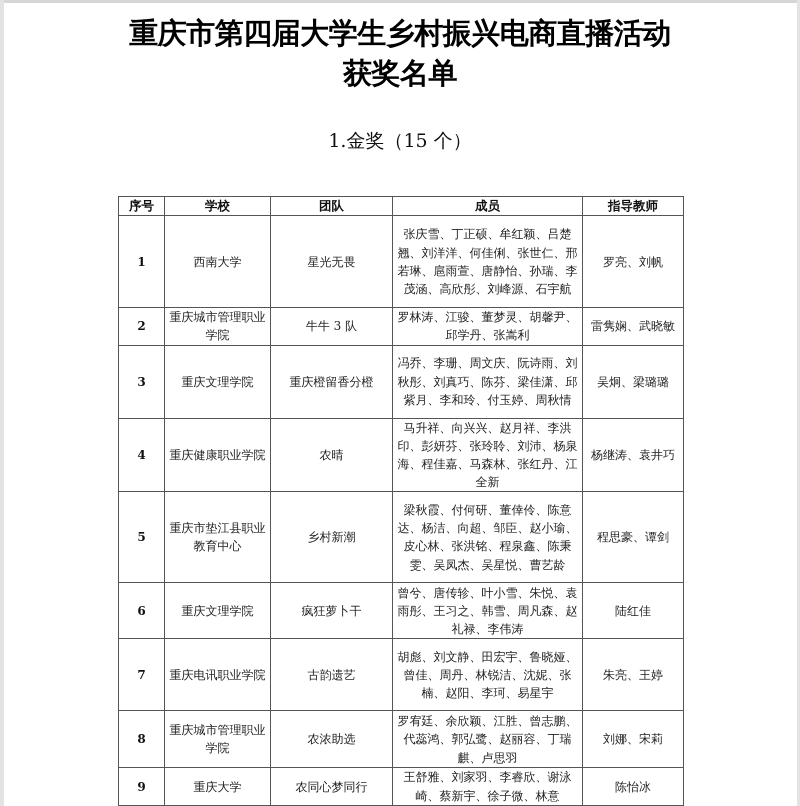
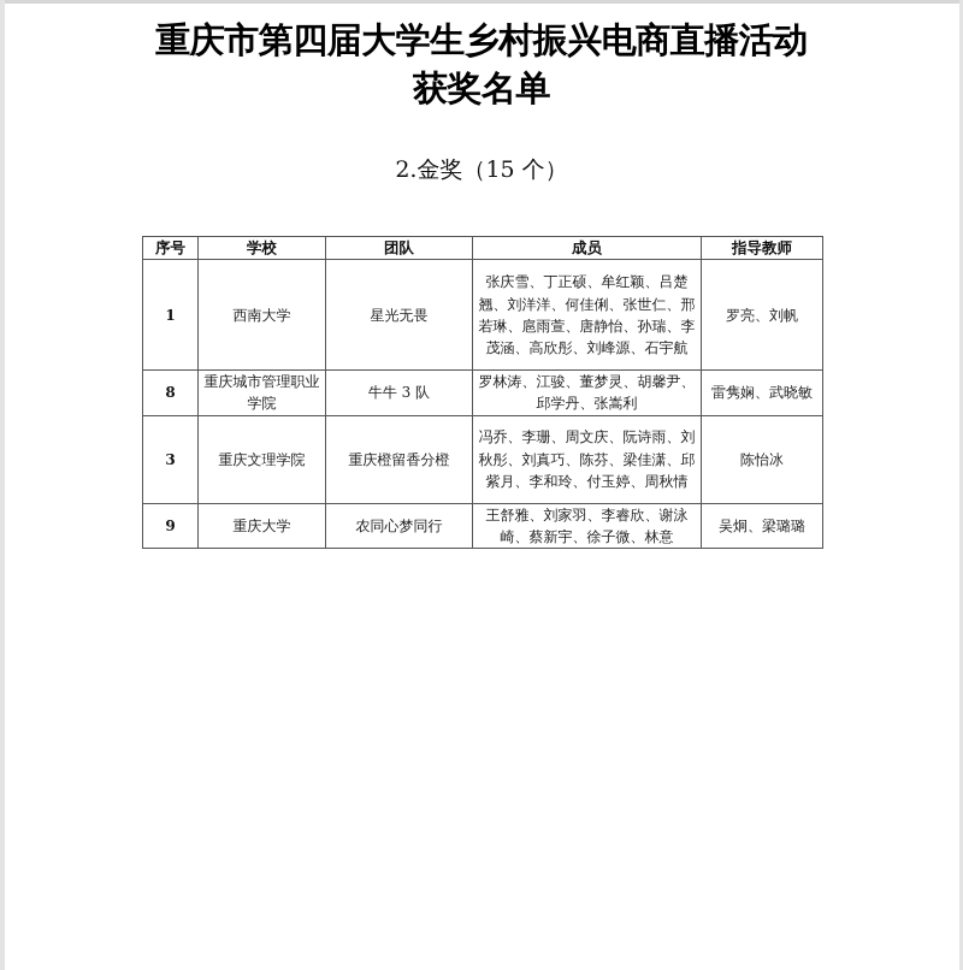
  重庆市第四届大学生乡村振兴电商直播活动
  获奖名单
- 1.金奖（15 个）
+ 2.金奖（15 个）
  序号	学校	团队	成员	指导教师
  1	西南大学	星光无畏	张庆雪、丁正硕、牟红颖、吕楚翘、刘洋洋、何佳俐、张世仁、邢若琳、扈雨萱、唐静怡、孙瑞、李茂涵、高欣彤、刘峰源、石宇航	罗亮、刘帆
- 2	重庆城市管理职业学院	牛牛 3 队	罗林涛、江骏、董梦灵、胡馨尹、邱学丹、张嵩利	雷隽娴、武晓敏
+ 8	重庆城市管理职业学院	牛牛 3 队	罗林涛、江骏、董梦灵、胡馨尹、邱学丹、张嵩利	雷隽娴、武晓敏
- 3	重庆文理学院	重庆橙留香分橙	冯乔、李珊、周文庆、阮诗雨、刘秋彤、刘真巧、陈芬、梁佳潇、邱紫月、李和玲、付玉婷、周秋情	吴炯、梁璐璐
+ 3	重庆文理学院	重庆橙留香分橙	冯乔、李珊、周文庆、阮诗雨、刘秋彤、刘真巧、陈芬、梁佳潇、邱紫月、李和玲、付玉婷、周秋情	陈怡冰
- 4	重庆健康职业学院	农晴	马升祥、向兴兴、赵月祥、李洪印、彭妍芬、张玲聆、刘沛、杨泉海、程佳嘉、马森林、张红丹、江全新	杨继涛、袁井巧
- 5	重庆市垫江县职业教育中心	乡村新潮	梁秋霞、付何研、董倖伶、陈意达、杨洁、向超、邹臣、赵小瑜、皮心林、张洪铭、程泉鑫、陈秉雯、吴凤杰、吴星悦、曹艺龄	程思豪、谭剑
- 6	重庆文理学院	疯狂萝卜干	曾兮、唐传轸、叶小雪、朱悦、袁雨彤、王习之、韩雪、周凡森、赵礼禄、李伟涛	陆红佳
- 7	重庆电讯职业学院	古韵遗艺	胡彪、刘文静、田宏宇、鲁晓娅、曾佳、周丹、林锐洁、沈妮、张楠、赵阳、李珂、易星宇	朱亮、王婷
- 8	重庆城市管理职业学院	农浓助选	罗宥廷、余欣颖、江胜、曾志鹏、代蕊鸿、郭弘鹭、赵丽容、丁瑞麒、卢思羽	刘娜、宋莉
- 9	重庆大学	农同心梦同行	王舒雅、刘家羽、李睿欣、谢泳崎、蔡新宇、徐子微、林意	陈怡冰
+ 9	重庆大学	农同心梦同行	王舒雅、刘家羽、李睿欣、谢泳崎、蔡新宇、徐子微、林意	吴炯、梁璐璐
